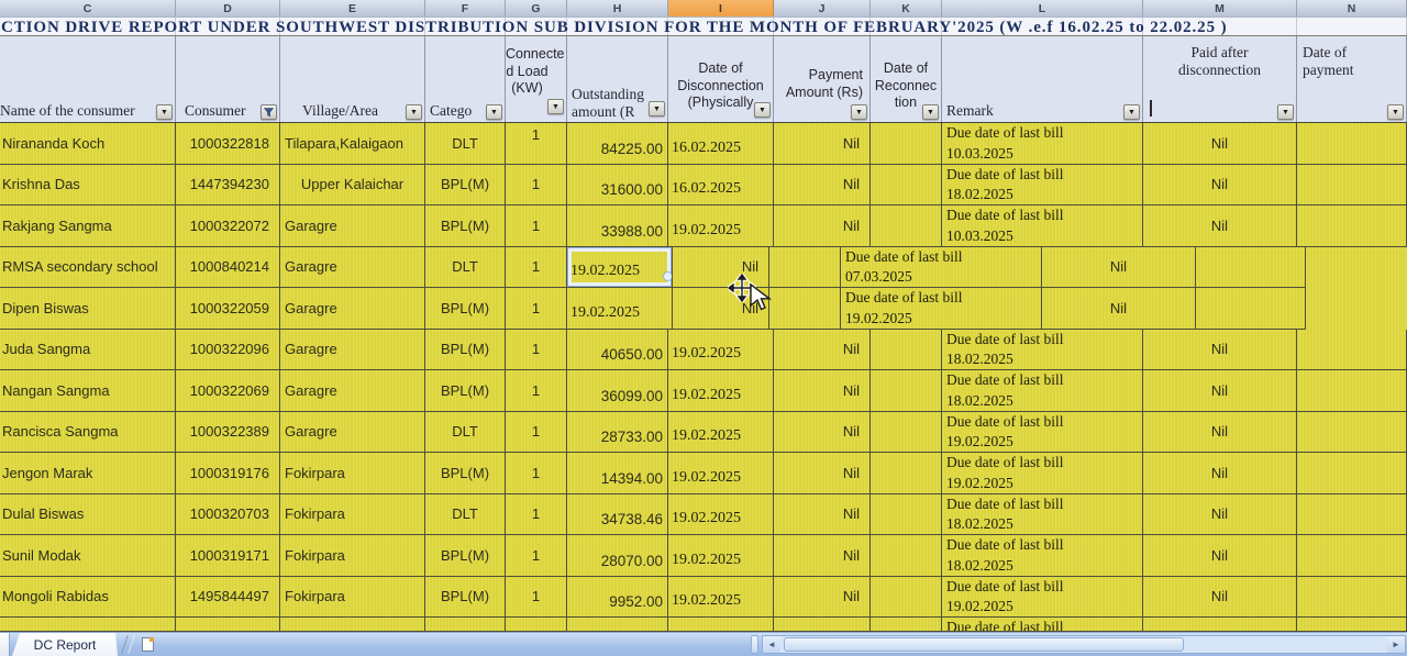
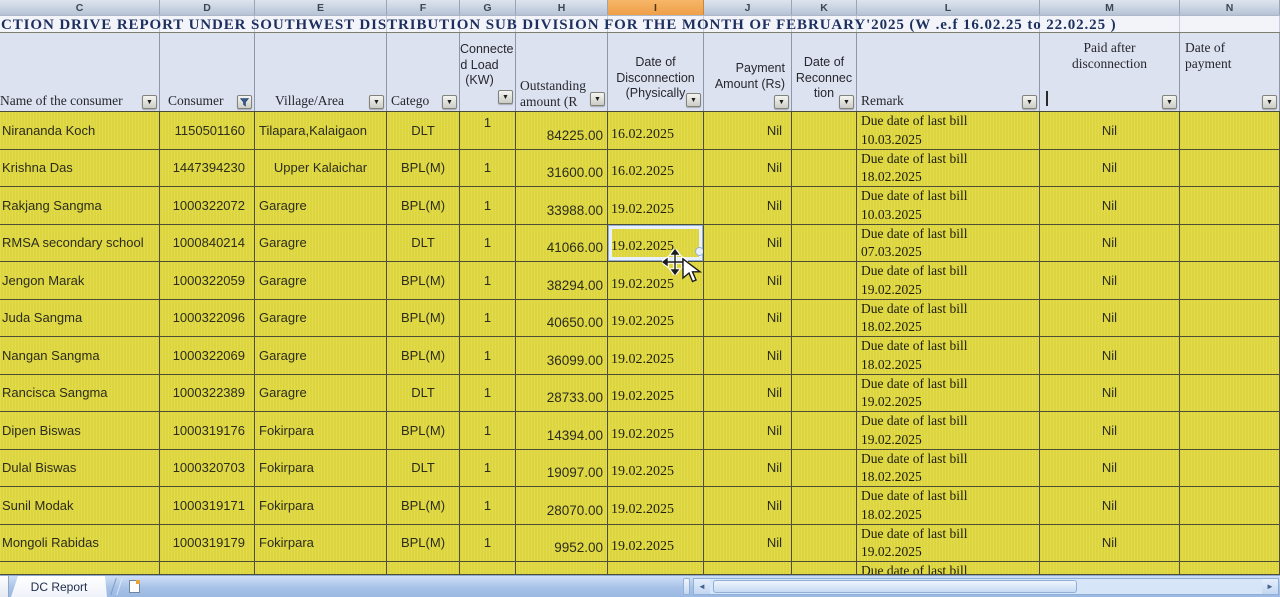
  C
  D
  E
  F
  G
  H
  I
  J
  K
  L
  M
  N
  CTION DRIVE REPORT UNDER SOUTHWEST DISTRIBUTION SUB DIVISION FOR THE MONTH OF FEBRUARY'2025 (W .e.f 16.02.25 to 22.02.25 )
  Name of the consumer
  ▼
  Consumer
  Village/Area
  ▼
  Catego
  ▼
  d Load
  (KW)
  Outstanding
  amount (R
  ▼
  Date of
  Disconnection
  (Physically
  Payment
  Amount (Rs)
  Date of
  Reconnec
  tion
  Remark
  ▼
  Paid after
  disconnection
  ▼
  Date of
  payment
  ▼
  Nirananda Koch
- 1000322818
+ 1150501160
  Tilapara,Kalaigaon
  DLT
  1
  84225.00
  16.02.2025
  Nil
  Due date of last bill
  10.03.2025
  Nil
  Krishna Das
  1447394230
  Upper Kalaichar
  BPL(M)
  1
  31600.00
  16.02.2025
  Nil
  Due date of last bill
  18.02.2025
  Nil
  Rakjang Sangma
  1000322072
  Garagre
  BPL(M)
  1
  33988.00
  19.02.2025
  Nil
  Due date of last bill
  10.03.2025
  Nil
  RMSA secondary school
  1000840214
  Garagre
  DLT
  1
+ 41066.00
  19.02.2025
  Nil
  Due date of last bill
  07.03.2025
  Nil
- Dipen Biswas
+ Jengon Marak
  1000322059
  Garagre
  BPL(M)
  1
+ 38294.00
  19.02.2025
  Nil
  Due date of last bill
  19.02.2025
  Nil
  Juda Sangma
  1000322096
  Garagre
  BPL(M)
  1
  40650.00
  19.02.2025
  Nil
  Due date of last bill
  18.02.2025
  Nil
  Nangan Sangma
  1000322069
  Garagre
  BPL(M)
  1
  36099.00
  19.02.2025
  Nil
  Due date of last bill
  18.02.2025
  Nil
  Rancisca Sangma
  1000322389
  Garagre
  DLT
  1
  28733.00
  19.02.2025
  Nil
  Due date of last bill
  19.02.2025
  Nil
- Jengon Marak
+ Dipen Biswas
  1000319176
  Fokirpara
  BPL(M)
  1
  14394.00
  19.02.2025
  Nil
  Due date of last bill
  19.02.2025
  Nil
  Dulal Biswas
  1000320703
  Fokirpara
  DLT
  1
- 34738.46
+ 19097.00
  19.02.2025
  Nil
  Due date of last bill
  18.02.2025
  Nil
  Sunil Modak
  1000319171
  Fokirpara
  BPL(M)
  1
  28070.00
  19.02.2025
  Nil
  Due date of last bill
  18.02.2025
  Nil
  Mongoli Rabidas
- 1495844497
+ 1000319179
  Fokirpara
  BPL(M)
  1
  9952.00
  19.02.2025
  Nil
  Due date of last bill
  19.02.2025
  Nil
  Due date of last bill
  DC Report
  ◄
  ►
